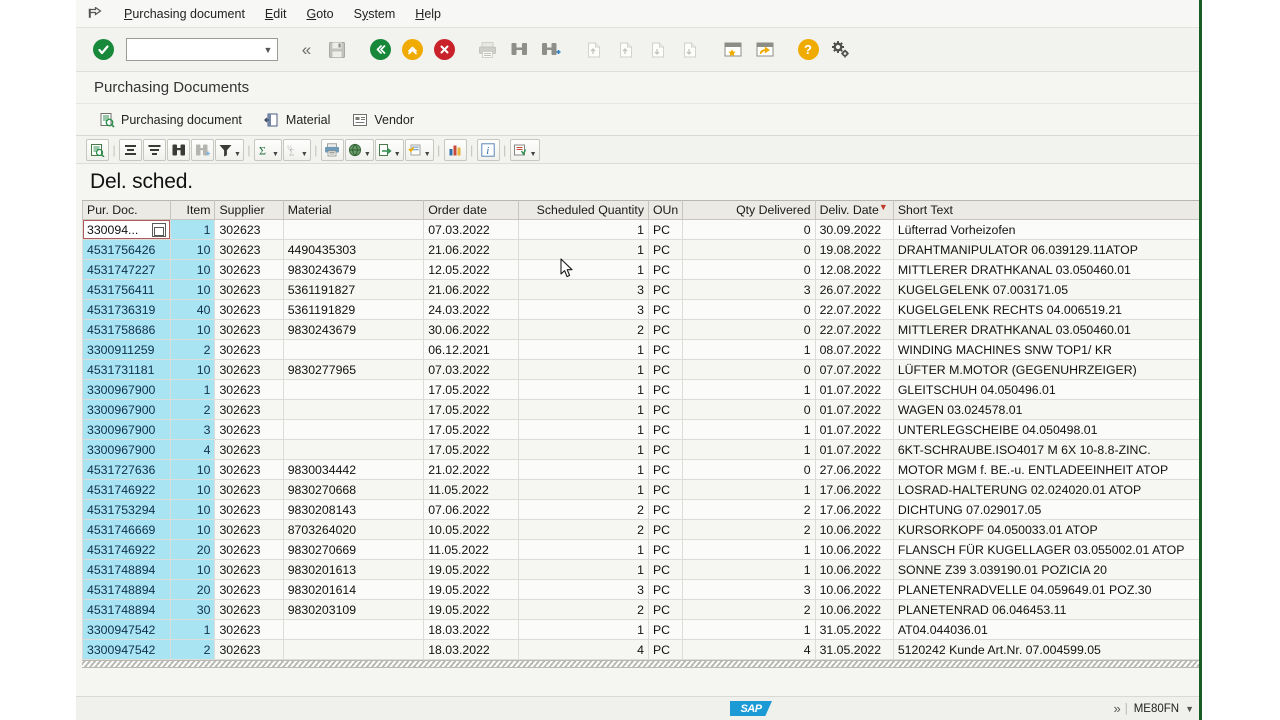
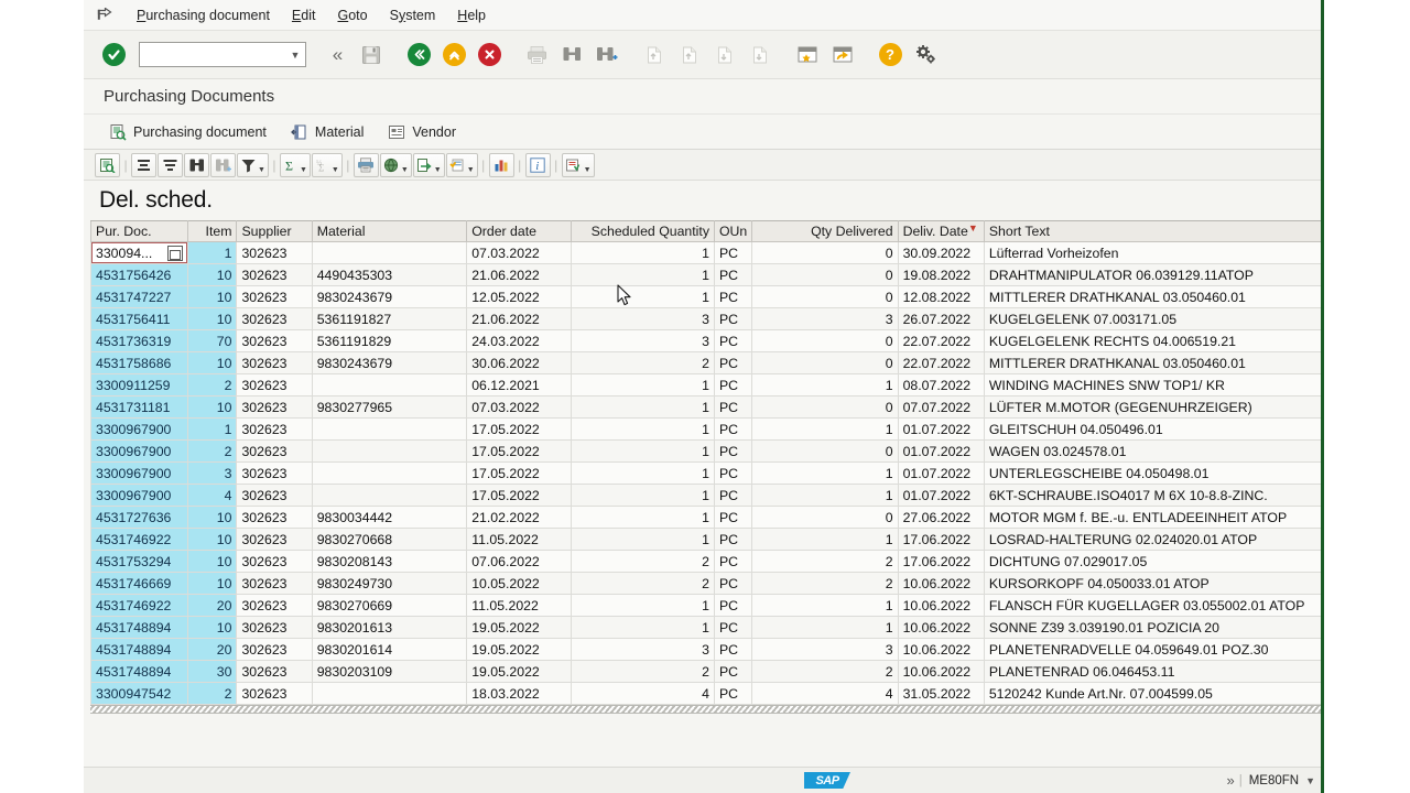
  Purchasing document
  Edit
  Goto
  System
  Help
  ▼
  «
  ?
  Purchasing Documents
  Purchasing document
  Material
  Vendor
  |
  |
  Σ
  ½
  Σ
  |
  |
  |
  i
  |
  Del. sched.
  Pur. Doc.	Item	Supplier	Material	Order date	Scheduled Quantity	OUn	Qty Delivered	Deliv. Date▼	Short Text
  330094...	1	302623		07.03.2022	1	PC	0	30.09.2022	Lüfterrad Vorheizofen
  4531756426	10	302623	4490435303	21.06.2022	1	PC	0	19.08.2022	DRAHTMANIPULATOR 06.039129.11ATOP
  4531747227	10	302623	9830243679	12.05.2022	1	PC	0	12.08.2022	MITTLERER DRATHKANAL 03.050460.01
  4531756411	10	302623	5361191827	21.06.2022	3	PC	3	26.07.2022	KUGELGELENK 07.003171.05
- 4531736319	40	302623	5361191829	24.03.2022	3	PC	0	22.07.2022	KUGELGELENK RECHTS 04.006519.21
+ 4531736319	70	302623	5361191829	24.03.2022	3	PC	0	22.07.2022	KUGELGELENK RECHTS 04.006519.21
  4531758686	10	302623	9830243679	30.06.2022	2	PC	0	22.07.2022	MITTLERER DRATHKANAL 03.050460.01
  3300911259	2	302623		06.12.2021	1	PC	1	08.07.2022	WINDING MACHINES SNW TOP1/ KR
  4531731181	10	302623	9830277965	07.03.2022	1	PC	0	07.07.2022	LÜFTER M.MOTOR (GEGENUHRZEIGER)
  3300967900	1	302623		17.05.2022	1	PC	1	01.07.2022	GLEITSCHUH 04.050496.01
  3300967900	2	302623		17.05.2022	1	PC	0	01.07.2022	WAGEN 03.024578.01
  3300967900	3	302623		17.05.2022	1	PC	1	01.07.2022	UNTERLEGSCHEIBE 04.050498.01
  3300967900	4	302623		17.05.2022	1	PC	1	01.07.2022	6KT-SCHRAUBE.ISO4017 M 6X 10-8.8-ZINC.
  4531727636	10	302623	9830034442	21.02.2022	1	PC	0	27.06.2022	MOTOR MGM f. BE.-u. ENTLADEEINHEIT ATOP
  4531746922	10	302623	9830270668	11.05.2022	1	PC	1	17.06.2022	LOSRAD-HALTERUNG 02.024020.01 ATOP
  4531753294	10	302623	9830208143	07.06.2022	2	PC	2	17.06.2022	DICHTUNG 07.029017.05
- 4531746669	10	302623	8703264020	10.05.2022	2	PC	2	10.06.2022	KURSORKOPF 04.050033.01 ATOP
+ 4531746669	10	302623	9830249730	10.05.2022	2	PC	2	10.06.2022	KURSORKOPF 04.050033.01 ATOP
  4531746922	20	302623	9830270669	11.05.2022	1	PC	1	10.06.2022	FLANSCH FÜR KUGELLAGER 03.055002.01 ATOP
  4531748894	10	302623	9830201613	19.05.2022	1	PC	1	10.06.2022	SONNE Z39 3.039190.01 POZICIA 20
  4531748894	20	302623	9830201614	19.05.2022	3	PC	3	10.06.2022	PLANETENRADVELLE 04.059649.01 POZ.30
  4531748894	30	302623	9830203109	19.05.2022	2	PC	2	10.06.2022	PLANETENRAD 06.046453.11
- 3300947542	1	302623		18.03.2022	1	PC	1	31.05.2022	AT04.044036.01
  3300947542	2	302623		18.03.2022	4	PC	4	31.05.2022	5120242 Kunde Art.Nr. 07.004599.05
  SAP
  »
  |
  ME80FN
  ▼
